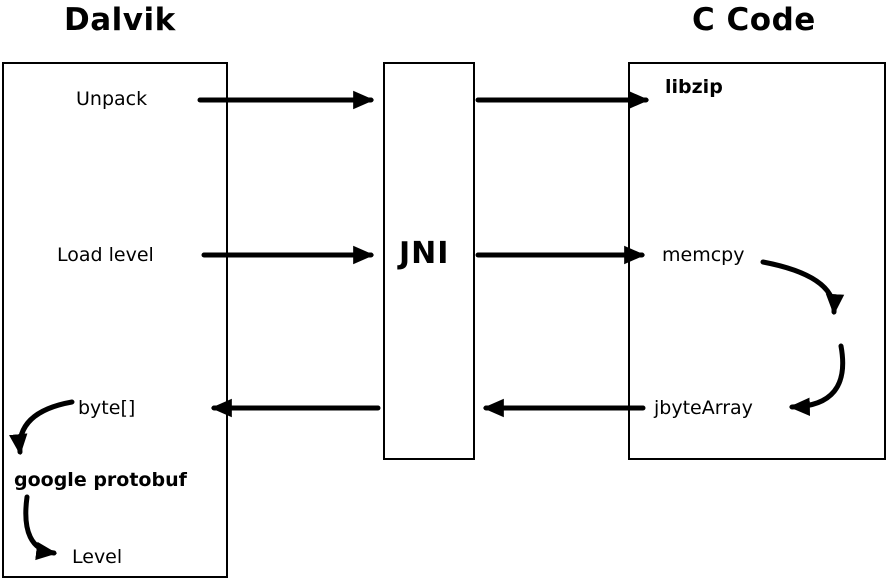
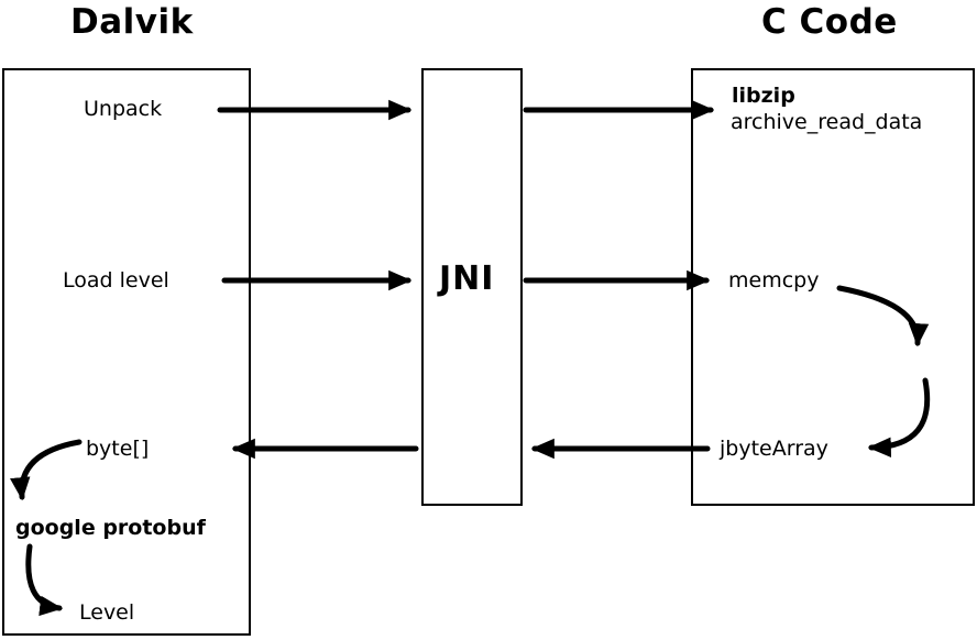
  Dalvik
  C Code
  JNI
  Unpack
  Load level
  byte[]
  google protobuf
  Level
  libzip
+ archive_read_data
  memcpy
  jbyteArray
